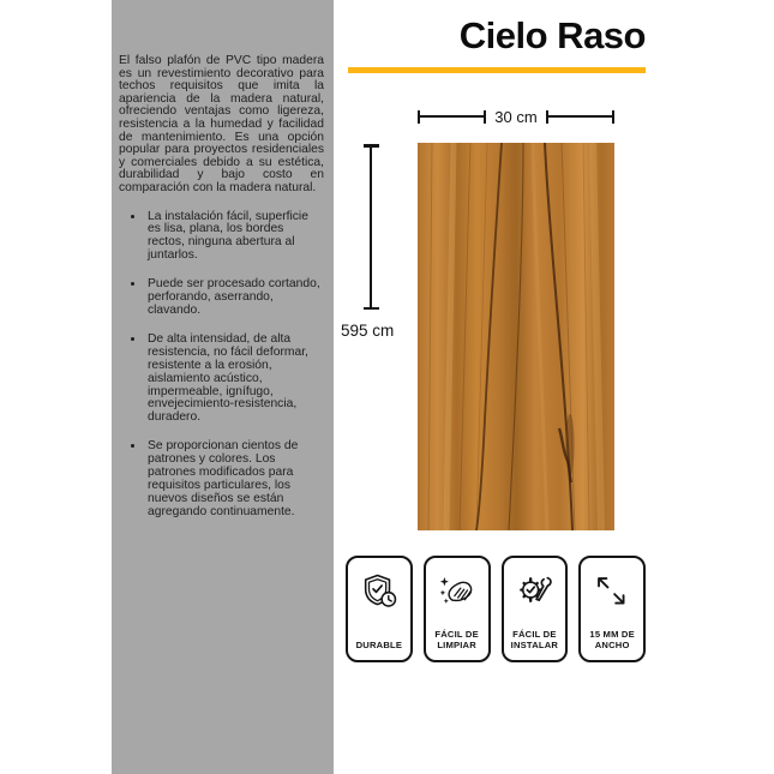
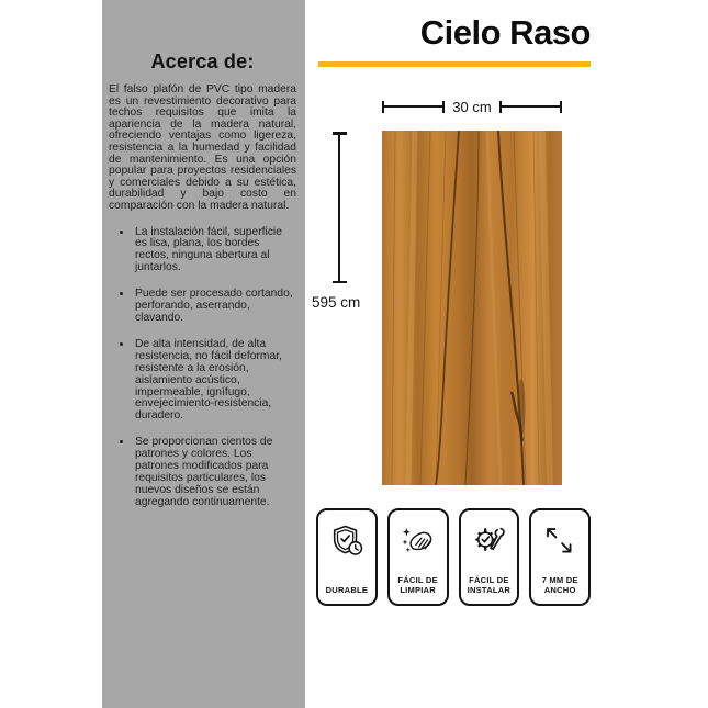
+ Acerca de:
  El falso plafón de PVC tipo madera es un revestimiento decorativo para techos requisitos que imita la apariencia de la madera natural, ofreciendo ventajas como ligereza, resistencia a la humedad y facilidad de mantenimiento. Es una opción popular para proyectos residenciales y comerciales debido a su estética, durabilidad y bajo costo en comparación con la madera natural.
  La instalación fácil, superficie es lisa, plana, los bordes rectos, ninguna abertura al juntarlos.
  Puede ser procesado cortando, perforando, aserrando, clavando.
  De alta intensidad, de alta resistencia, no fácil deformar, resistente a la erosión, aislamiento acústico, impermeable, ignífugo, envejecimiento-resistencia, duradero.
  Se proporcionan cientos de patrones y colores. Los patrones modificados para requisitos particulares, los nuevos diseños se están agregando continuamente.
  Cielo Raso
  30 cm
  595 cm
  DURABLE
  FÁCIL DE LIMPIAR
  FÁCIL DE INSTALAR
- 15 MM DE ANCHO
+ 7 MM DE ANCHO
